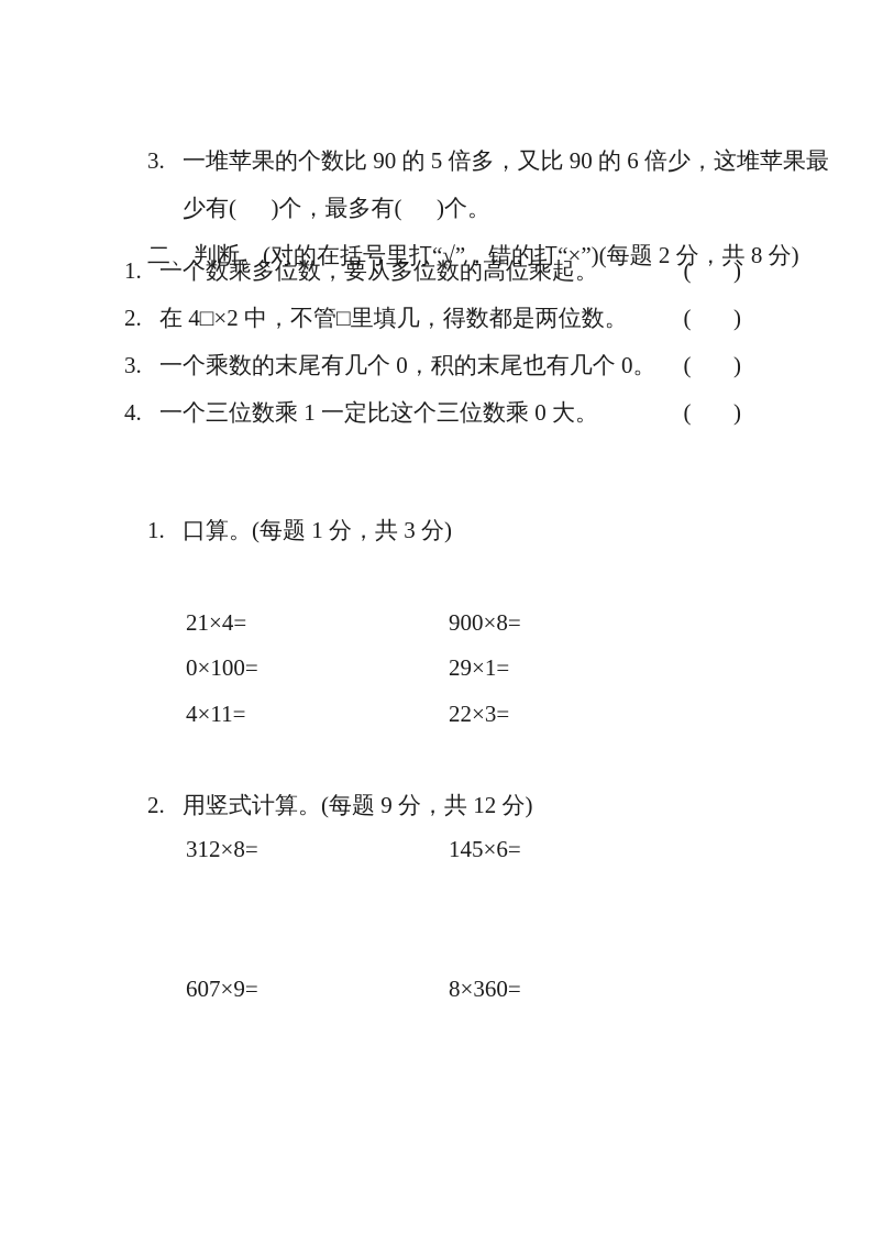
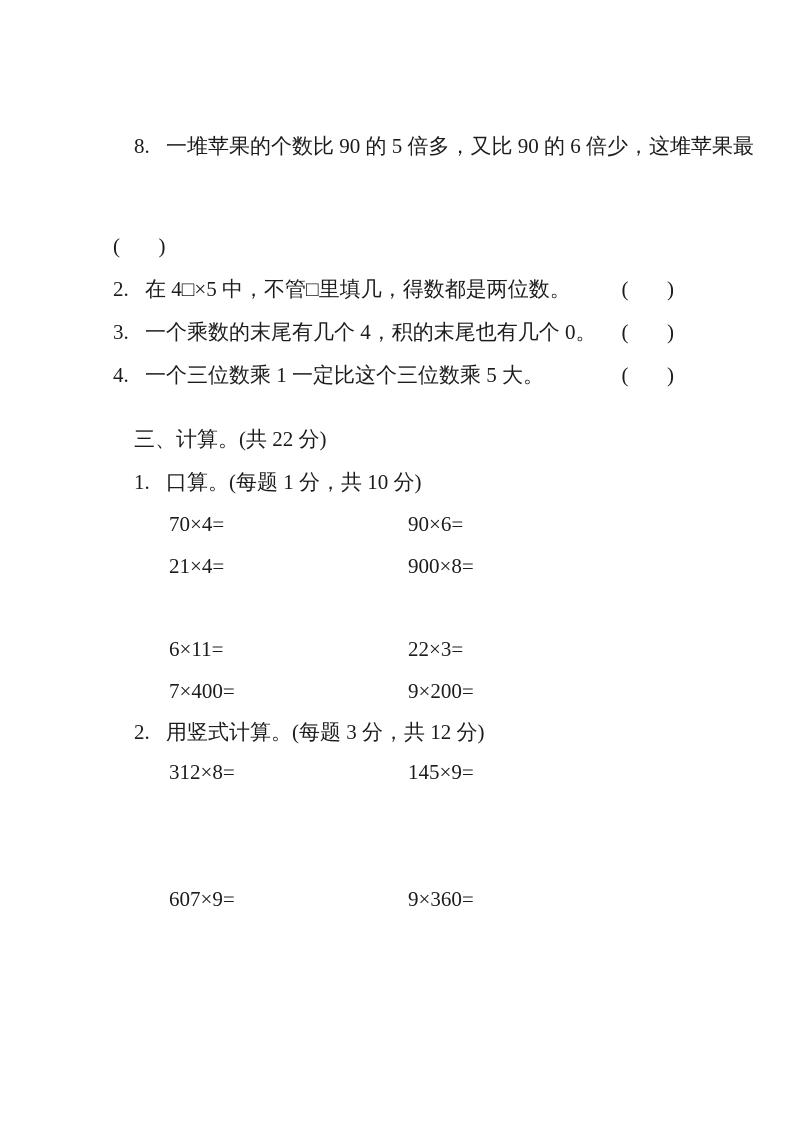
- 3. 一堆苹果的个数比 90 的 5 倍多，又比 90 的 6 倍少，这堆苹果最
+ 8. 一堆苹果的个数比 90 的 5 倍多，又比 90 的 6 倍少，这堆苹果最
- 少有( )个，最多有( )个。
- 二、判断。(对的在括号里打“√”，错的打“×”)(每题 2 分，共 8 分)
- 1. 一个数乘多位数，要从多位数的高位乘起。
  ( )
- 2. 在 4□×2 中，不管□里填几，得数都是两位数。
+ 2. 在 4□×5 中，不管□里填几，得数都是两位数。
  ( )
- 3. 一个乘数的末尾有几个 0，积的末尾也有几个 0。
+ 3. 一个乘数的末尾有几个 4，积的末尾也有几个 0。
  ( )
- 4. 一个三位数乘 1 一定比这个三位数乘 0 大。
+ 4. 一个三位数乘 1 一定比这个三位数乘 5 大。
  ( )
+ 三、计算。(共 22 分)
- 1. 口算。(每题 1 分，共 3 分)
+ 1. 口算。(每题 1 分，共 10 分)
+ 70×4= 90×6=
  21×4= 900×8=
- 0×100= 29×1=
- 4×11= 22×3=
+ 6×11= 22×3=
+ 7×400= 9×200=
- 2. 用竖式计算。(每题 9 分，共 12 分)
+ 2. 用竖式计算。(每题 3 分，共 12 分)
- 312×8= 145×6=
+ 312×8= 145×9=
- 607×9= 8×360=
+ 607×9= 9×360=
